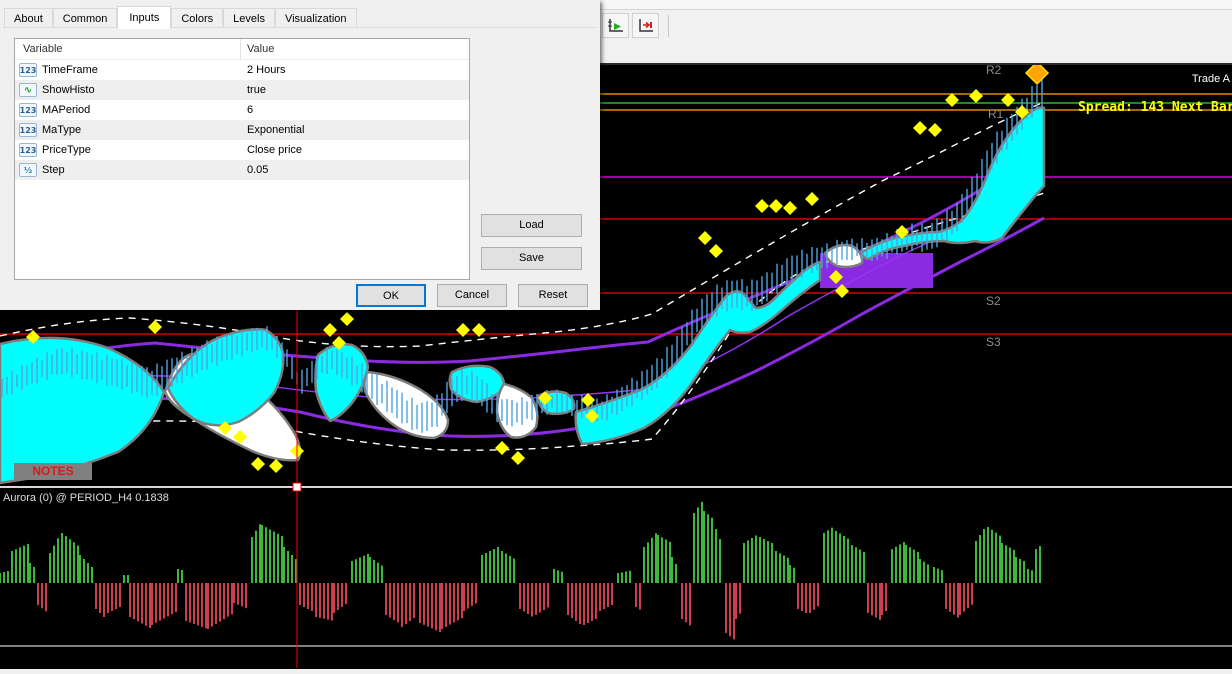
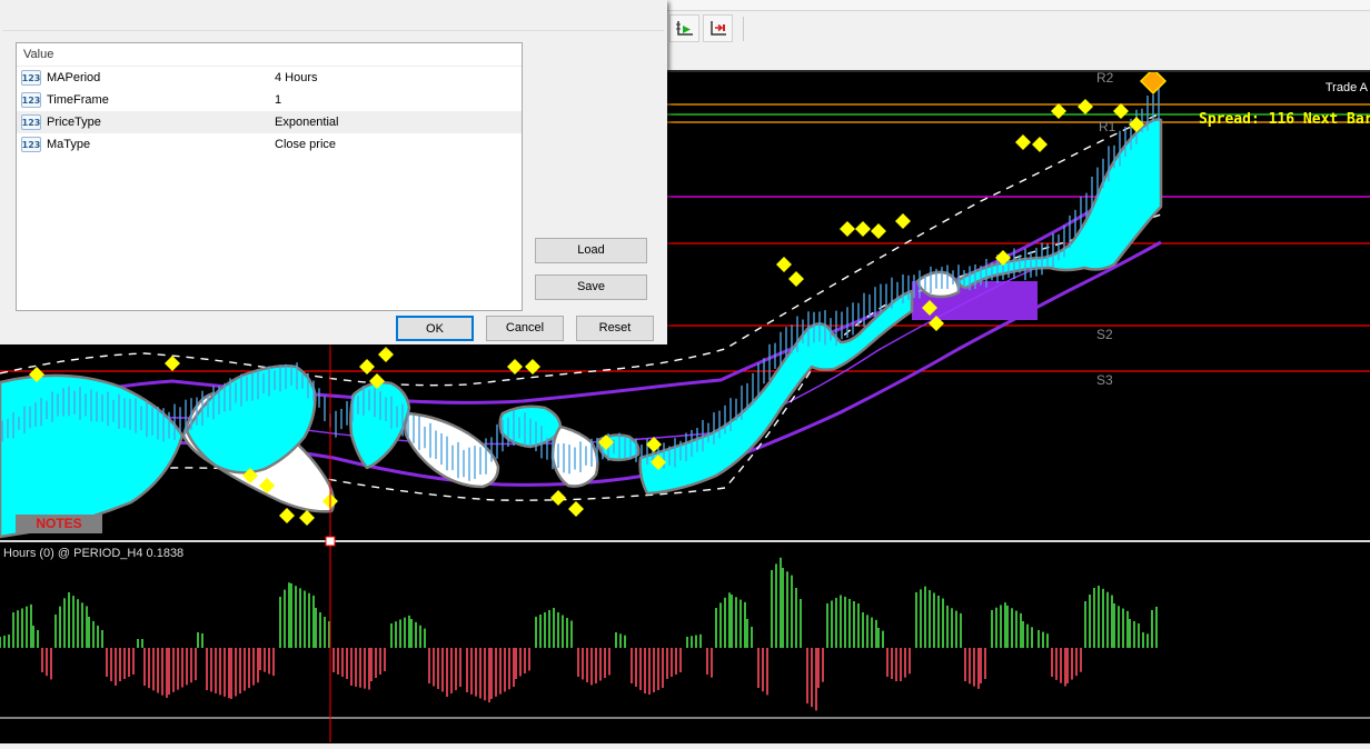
  R2
  R1
  S2
  S3
- Spread: 143 Next Bar
+ Spread: 116 Next Bar
  Trade A
- Aurora (0) @ PERIOD_H4 0.1838
+ Hours (0) @ PERIOD_H4 0.1838
  NOTES
- About
- Common
- Inputs
- Colors
- Levels
- Visualization
- Variable
  Value
  123
- TimeFrame
+ MAPeriod
- 2 Hours
+ 4 Hours
- ∿
- ShowHisto
- true
  123
- MAPeriod
+ TimeFrame
- 6
+ 1
  123
- MaType
+ PriceType
  Exponential
  123
- PriceType
+ MaType
  Close price
- ½
- Step
- 0.05
  Load
  Save
  OK
  Cancel
  Reset
